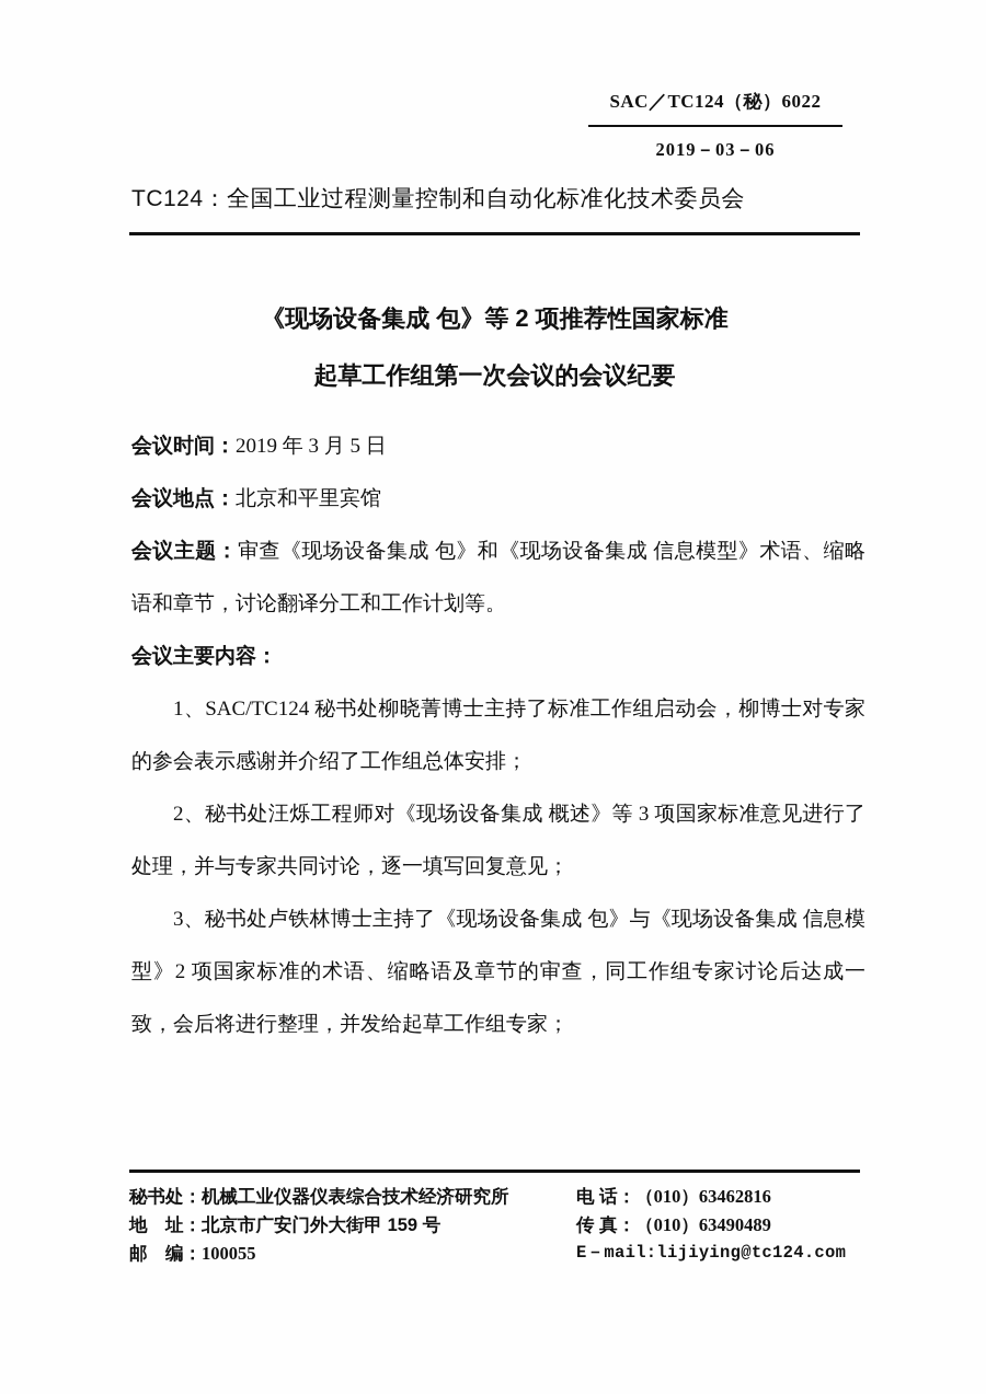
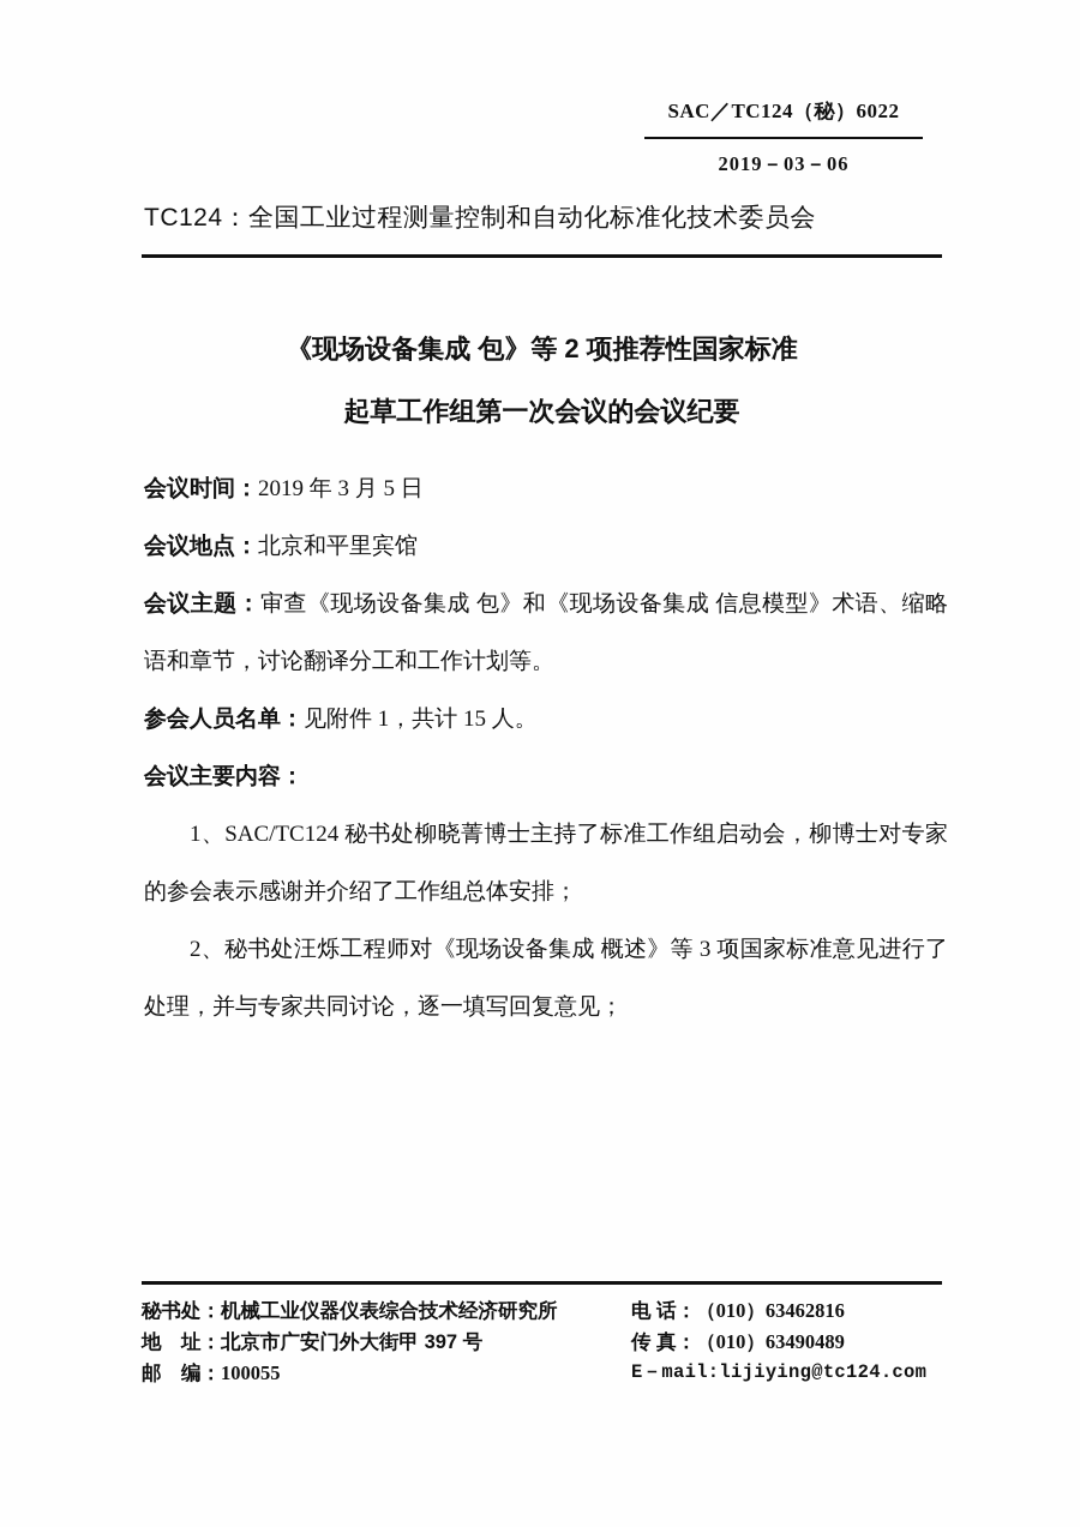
  SAC／TC124（秘）6022
  2019－03－06
  TC124：全国工业过程测量控制和自动化标准化技术委员会
  《现场设备集成 包》等 2 项推荐性国家标准
  起草工作组第一次会议的会议纪要
  会议时间：2019 年 3 月 5 日
  会议地点：北京和平里宾馆
  会议主题：审查《现场设备集成 包》和《现场设备集成 信息模型》术语、缩略语和章节，讨论翻译分工和工作计划等。
+ 参会人员名单：见附件 1，共计 15 人。
  会议主要内容：
  1、SAC/TC124 秘书处柳晓菁博士主持了标准工作组启动会，柳博士对专家的参会表示感谢并介绍了工作组总体安排；
  2、秘书处汪烁工程师对《现场设备集成 概述》等 3 项国家标准意见进行了处理，并与专家共同讨论，逐一填写回复意见；
- 3、秘书处卢铁林博士主持了《现场设备集成 包》与《现场设备集成 信息模型》2 项国家标准的术语、缩略语及章节的审查，同工作组专家讨论后达成一致，会后将进行整理，并发给起草工作组专家；
  秘书处：机械工业仪器仪表综合技术经济研究所
- 地 址：北京市广安门外大街甲 159 号
+ 地 址：北京市广安门外大街甲 397 号
  邮 编：100055
  电 话：（010）63462816
  传 真：（010）63490489
  E－mail:lijiying@tc124.com
